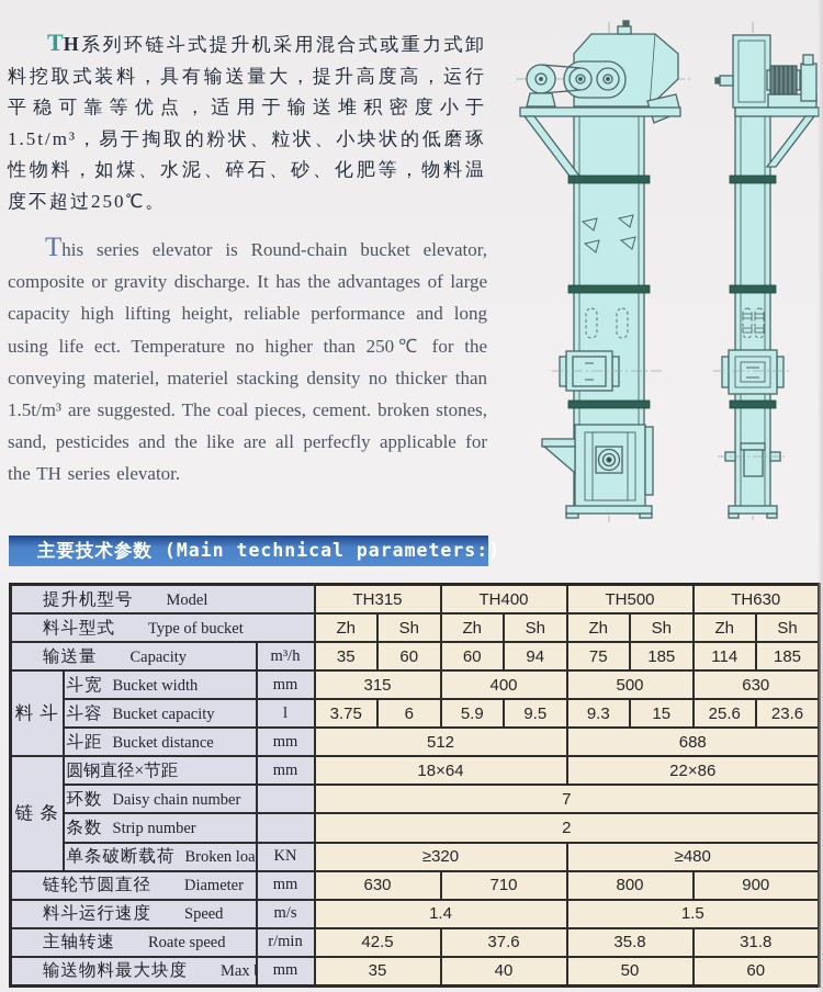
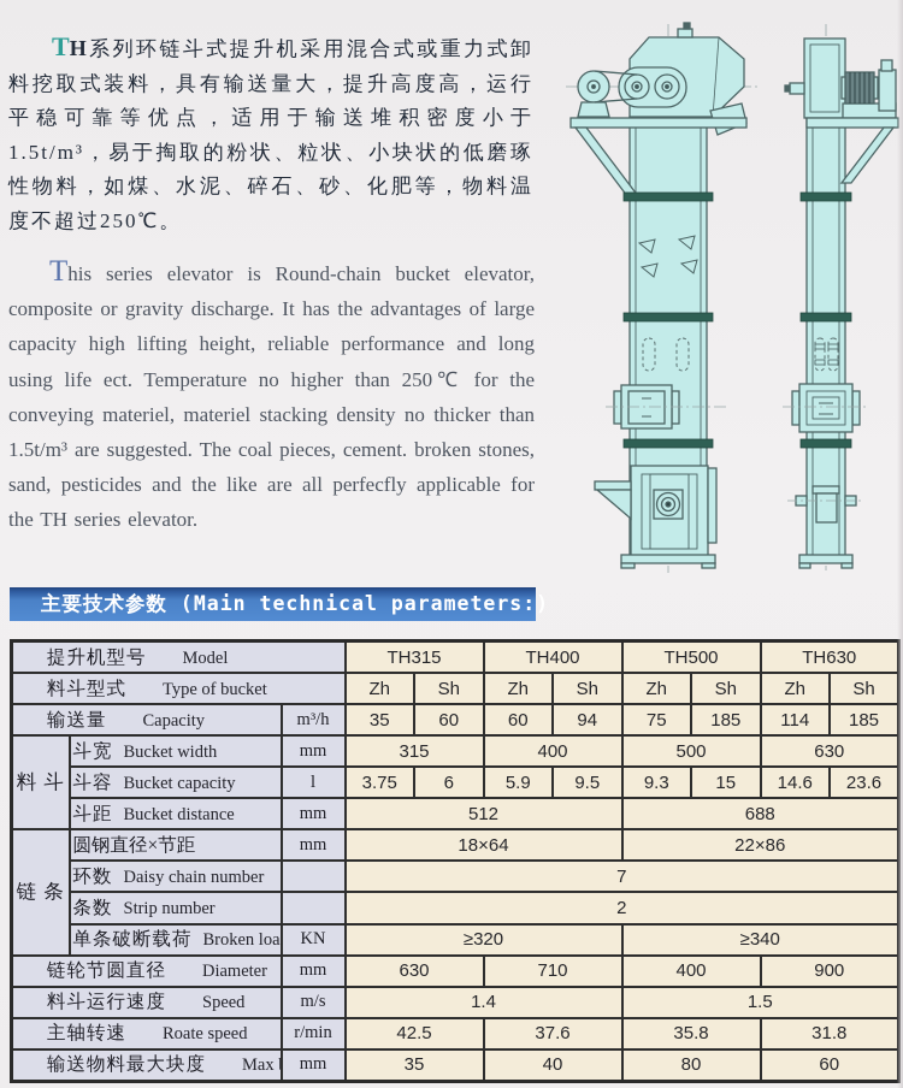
  TH系列环链斗式提升机采用混合式或重力式卸料挖取式装料，具有输送量大，提升高度高，运行平稳可靠等优点，适用于输送堆积密度小于1.5t/m³，易于掏取的粉状、粒状、小块状的低磨琢性物料，如煤、水泥、碎石、砂、化肥等，物料温度不超过250℃。
  This series elevator is Round-chain bucket elevator, composite or gravity discharge. It has the advantages of large capacity high lifting height, reliable performance and long using life ect. Temperature no higher than 250℃ for the conveying materiel, materiel stacking density no thicker than 1.5t/m³ are suggested. The coal pieces, cement. broken stones, sand, pesticides and the like are all perfecfly applicable for the TH series elevator.
  主要技术参数 (Main technical parameters:)
  提升机型号 Model	TH315	TH400	TH500	TH630
  料斗型式 Type of bucket	Zh	Sh	Zh	Sh	Zh	Sh	Zh	Sh
  输送量 Capacity	m³/h	35	60	60	94	75	185	114	185
  料 斗	斗宽 Bucket width	mm	315	400	500	630
- 斗容 Bucket capacity	l	3.75	6	5.9	9.5	9.3	15	25.6	23.6
+ 斗容 Bucket capacity	l	3.75	6	5.9	9.5	9.3	15	14.6	23.6
  斗距 Bucket distance	mm	512	688
  链 条	圆钢直径×节距	mm	18×64	22×86
  环数 Daisy chain number		7
  条数 Strip number		2
- 单条破断载荷 Broken loa	KN	≥320	≥480
+ 单条破断载荷 Broken loa	KN	≥320	≥340
- 链轮节圆直径 Diameter	mm	630	710	800	900
+ 链轮节圆直径 Diameter	mm	630	710	400	900
  料斗运行速度 Speed	m/s	1.4	1.5
  主轴转速 Roate speed	r/min	42.5	37.6	35.8	31.8
- 输送物料最大块度 Max	mm	35	40	50	60
+ 输送物料最大块度 Max	mm	35	40	80	60
